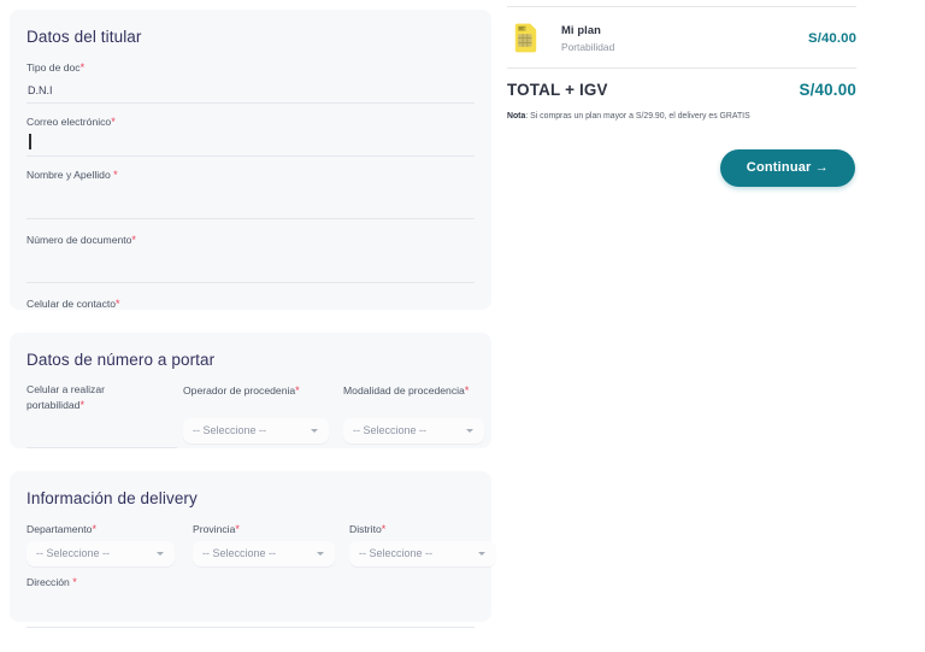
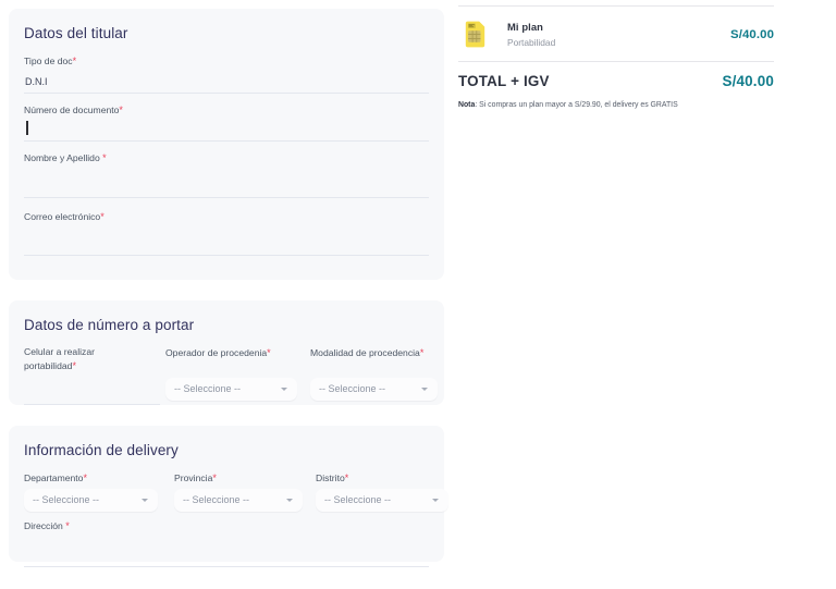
  Datos del titular
  Tipo de doc*
  D.N.I
- Correo electrónico*
+ Número de documento*
  Nombre y Apellido *
- Número de documento*
+ Correo electrónico*
- Celular de contacto*
  Datos de número a portar
  Celular a realizar portabilidad*
  Operador de procedenia*
  -- Seleccione --
  Modalidad de procedencia*
  -- Seleccione --
  Información de delivery
  Departamento*
  -- Seleccione --
  Provincia*
  -- Seleccione --
  Distrito*
  -- Seleccione --
  Dirección *
  Mi plan
  Portabilidad
  S/40.00
  TOTAL + IGV
  S/40.00
- Continuar →
